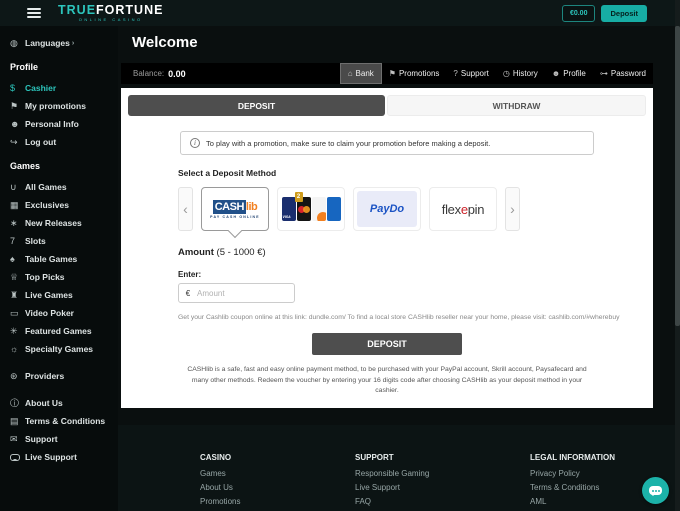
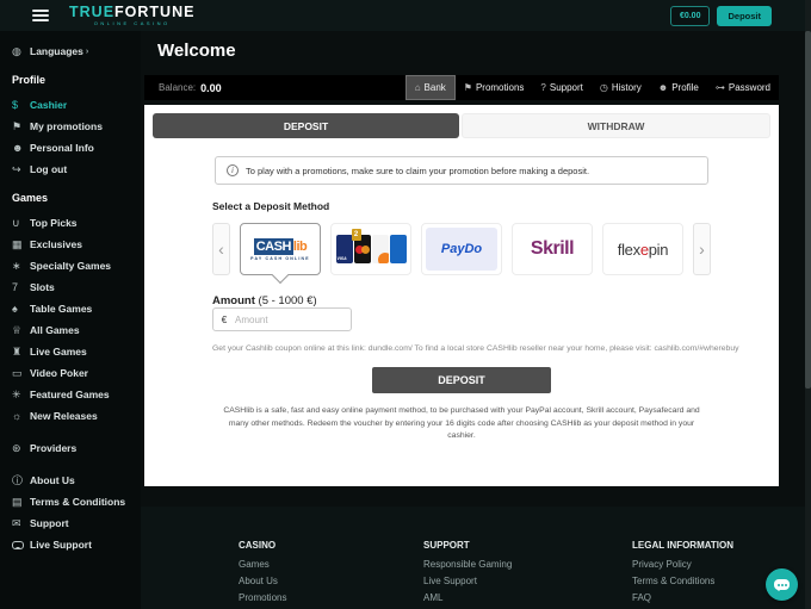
  TRUEFORTUNE
  Deposit
  ◍
  Languages
  Profile
  $
  Cashier
  ⚑
  My promotions
  ☻
  Personal Info
  ↪
  Log out
  Games
  ∪
- All Games
+ Top Picks
  ▦
  Exclusives
  ∗
- New Releases
+ Specialty Games
  7
  Slots
  ♠
  Table Games
  ♕
- Top Picks
+ All Games
  ♜
  Live Games
  ▭
  Video Poker
  ✳
  Featured Games
  ☼
- Specialty Games
+ New Releases
  ⊛
  Providers
  ⓘ
  About Us
  ▤
  Terms & Conditions
  ✉
  Support
  Live Support
  Welcome
  Balance:
  0.00
  ⌂
  Bank
  ⚑
  Promotions
  ?
  Support
  ◷
  History
  ☻
  Profile
  ⊶
  Password
  DEPOSIT
  WITHDRAW
  i
- To play with a promotion, make sure to claim your promotion before making a deposit.
+ To play with a promotions, make sure to claim your promotion before making a deposit.
  Select a Deposit Method
  ‹
  CASH lib
  PayDo
+ Skrill
  flexepin
  ›
  Amount (5 - 1000 €)
- Enter:
  €
  Amount
  DEPOSIT
  CASINO
  Games
  About Us
  Promotions
  SUPPORT
  Responsible Gaming
  Live Support
- FAQ
+ AML
  LEGAL INFORMATION
  Privacy Policy
  Terms & Conditions
- AML
+ FAQ
